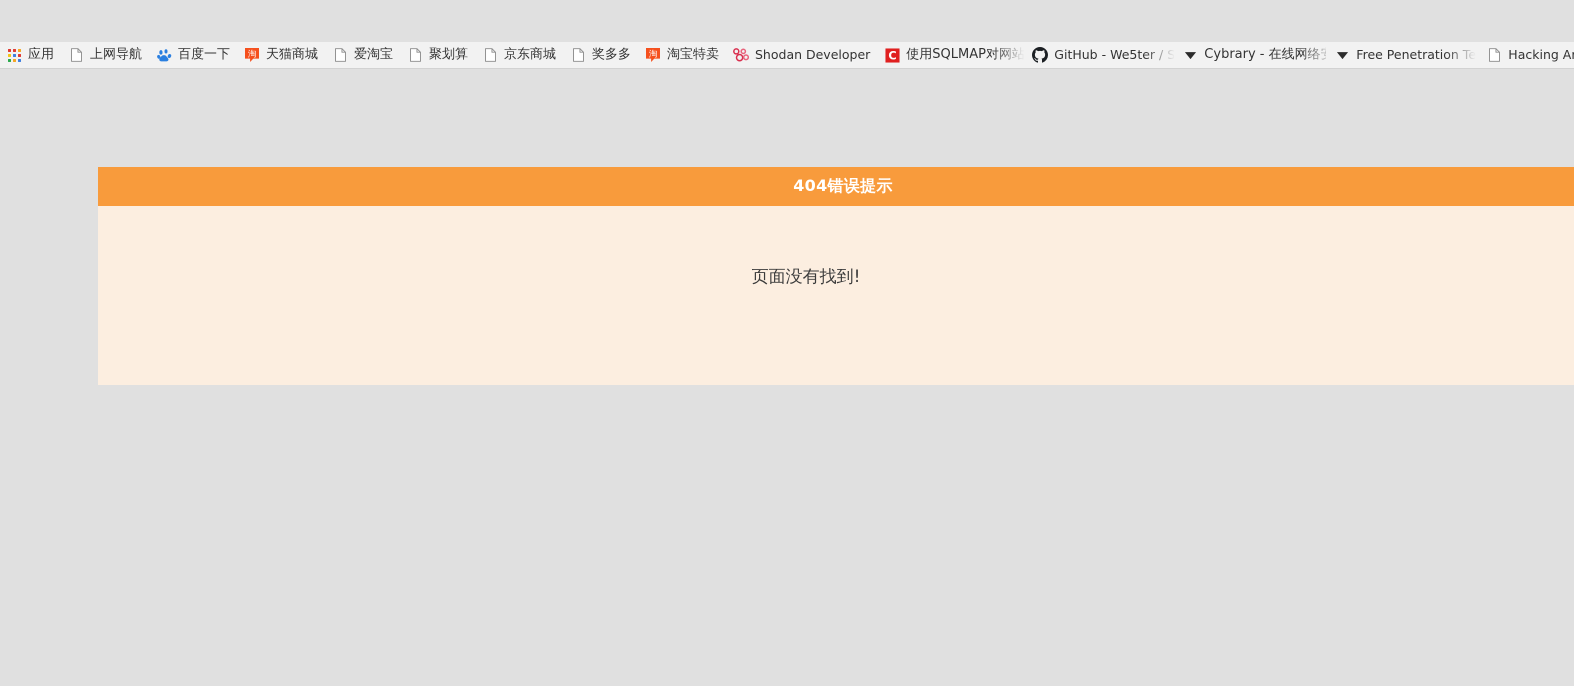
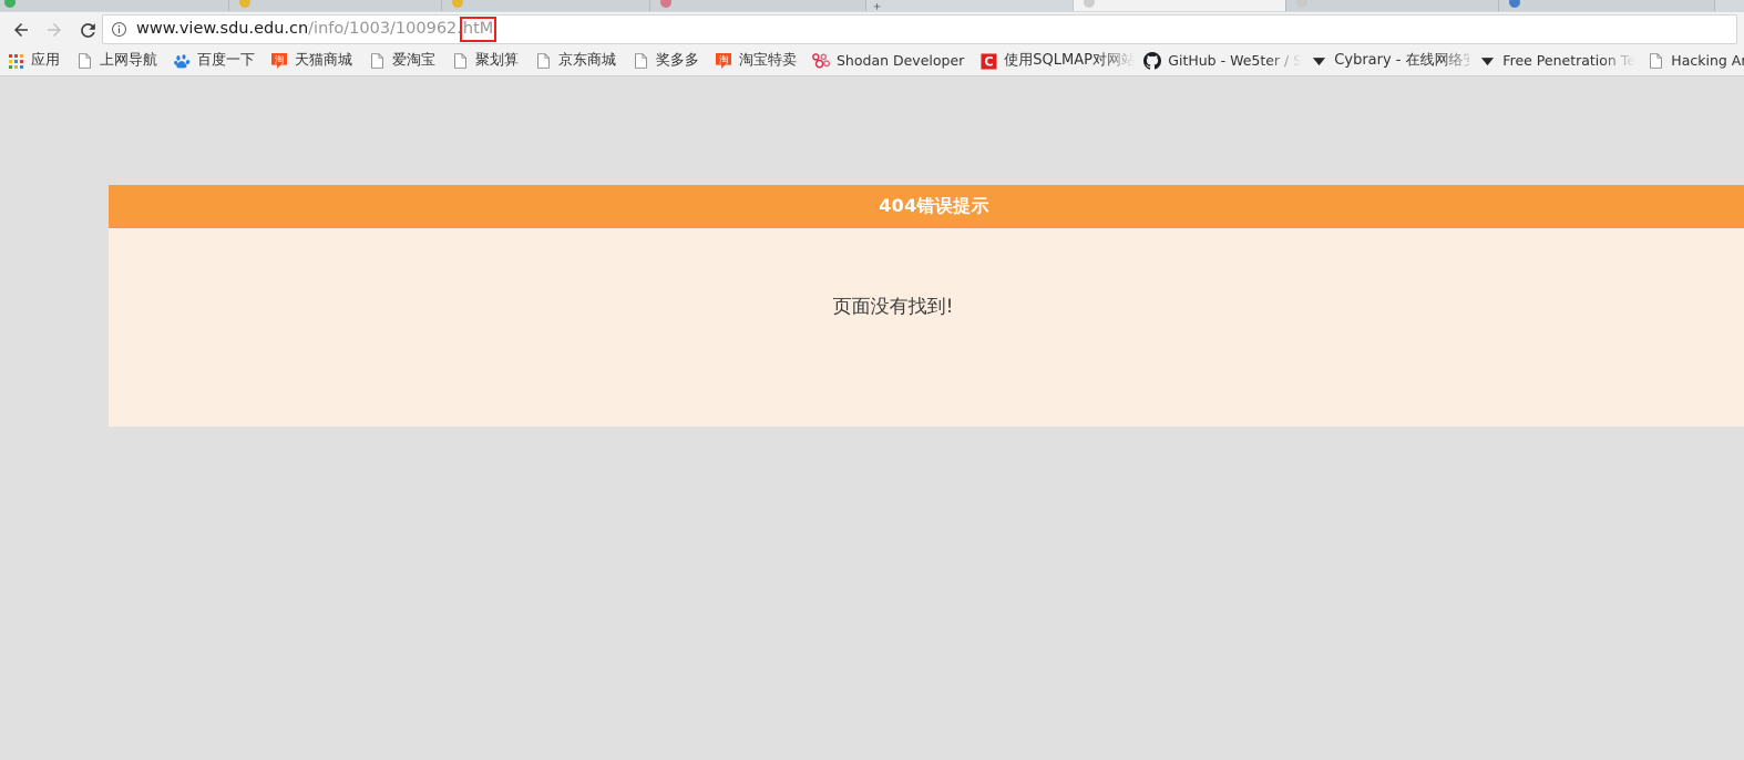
+ ＋
+ www.view.sdu.edu.cn
+ /info/1003/100962.
+ htM
  应用
  上网导航
  百度一下
  淘
  天猫商城
  爱淘宝
  聚划算
  京东商城
  奖多多
  淘
  淘宝特卖
  Shodan Developer
  C
  使用SQLMAP对网站
  GitHub - We5ter / S
  Cybrary - 在线网络
  Free Penetration Te
  404错误提示
  页面没有找到!
